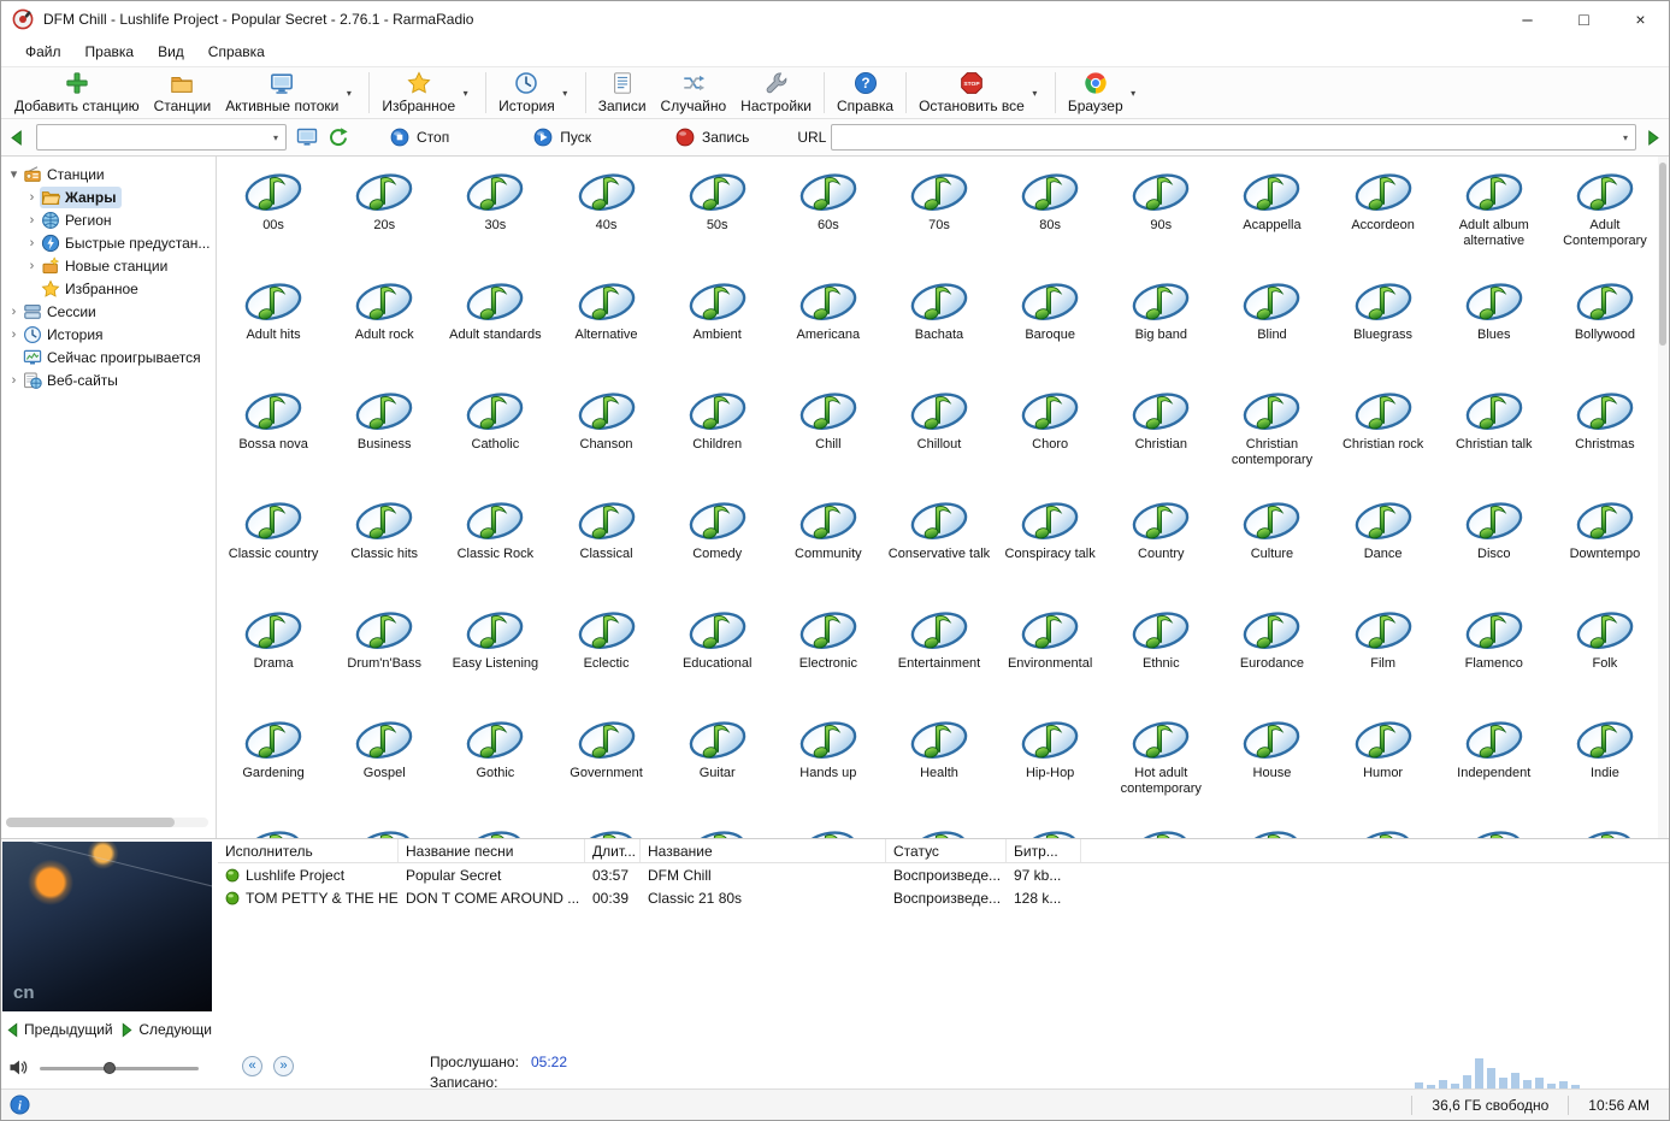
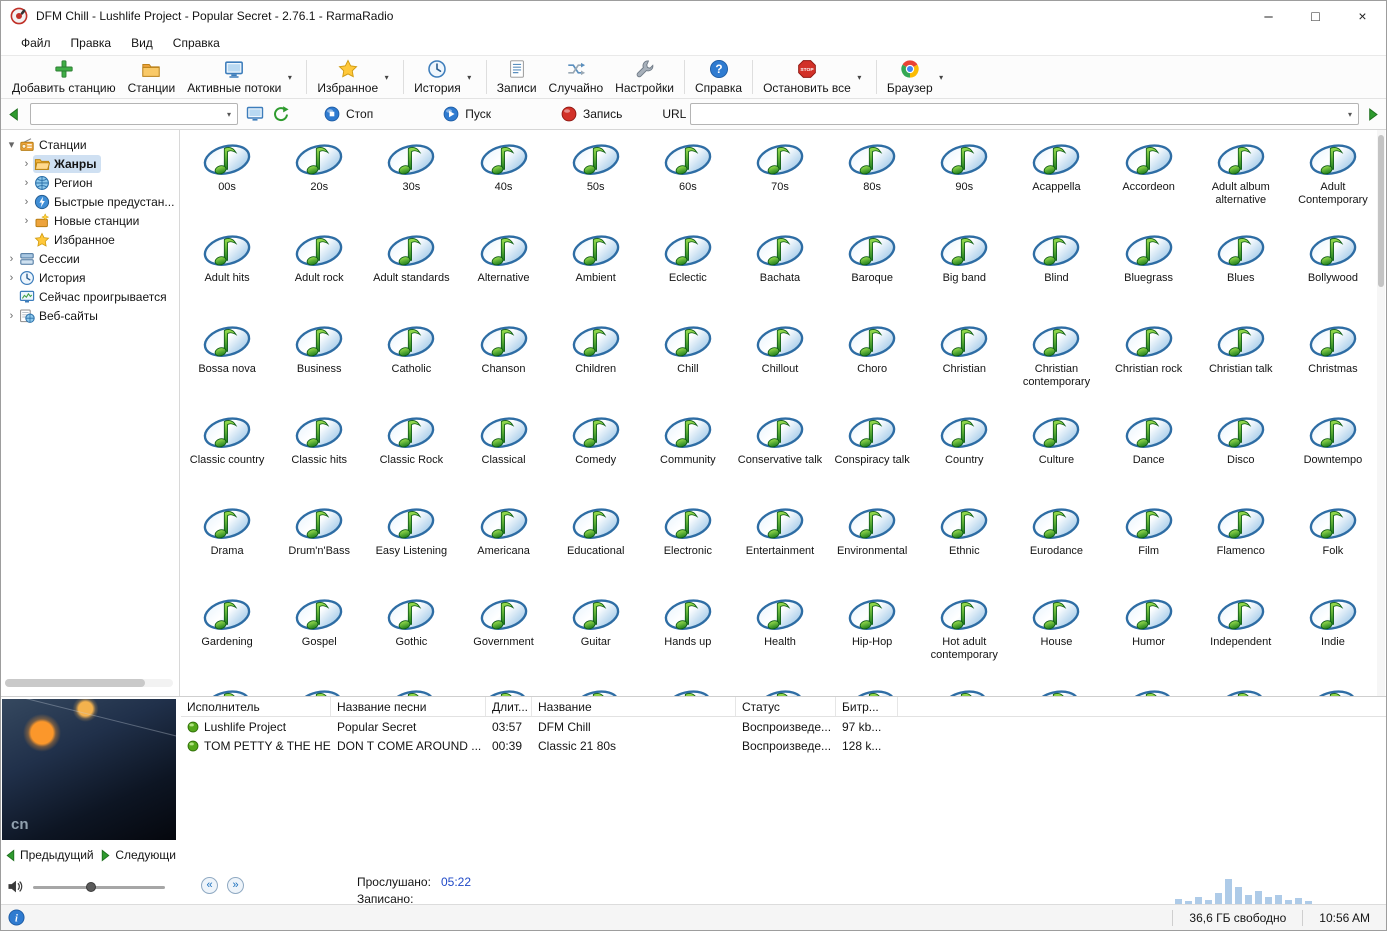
  DFM Chill - Lushlife Project - Popular Secret - 2.76.1 - RarmaRadio
  –
  □
  ×
  Файл
  Правка
  Вид
  Справка
  Добавить станцию
  Станции
  Активные потоки
  ▾
  Избранное
  ▾
  История
  ▾
  Записи
  Случайно
  Настройки
  ?
  Справка
  Остановить все
  ▾
  Браузер
  ▾
  ▾
  Стоп
  Пуск
  Запись
  URL
  ▾
  ▾
  Станции
  ›
  Жанры
  ›
  Регион
  ›
  Быстрые предустан...
  ›
  Новые станции
  Избранное
  ›
  Сессии
  ›
  История
  Сейчас проигрывается
  ›
  Веб-сайты
  00s
  20s
  30s
  40s
  50s
  60s
  70s
  80s
  90s
  Acappella
  Accordeon
  Adult album alternative
  Adult Contemporary
  Adult hits
  Adult rock
  Adult standards
  Alternative
  Ambient
- Americana
+ Eclectic
  Bachata
  Baroque
  Big band
  Blind
  Bluegrass
  Blues
  Bollywood
  Bossa nova
  Business
  Catholic
  Chanson
  Children
  Chill
  Chillout
  Choro
  Christian
  Christian contemporary
  Christian rock
  Christian talk
  Christmas
  Classic country
  Classic hits
  Classic Rock
  Classical
  Comedy
  Community
  Conservative talk
  Conspiracy talk
  Country
  Culture
  Dance
  Disco
  Downtempo
  Drama
  Drum'n'Bass
  Easy Listening
- Eclectic
+ Americana
  Educational
  Electronic
  Entertainment
  Environmental
  Ethnic
  Eurodance
  Film
  Flamenco
  Folk
  Gardening
  Gospel
  Gothic
  Government
  Guitar
  Hands up
  Health
  Hip-Hop
  Hot adult contemporary
  House
  Humor
  Independent
  Indie
  cn
  Предыдущий
  Следующи
  «
  »
  Прослушано:
  05:22
  Записано:
  Исполнитель
  Название песни
  Длит...
  Название
  Статус
  Битр...
  Lushlife Project
  Popular Secret
  03:57
  DFM Chill
  Воспроизведе...
  97 kb...
  TOM PETTY & THE HE
  DON T COME AROUND ...
  00:39
  Classic 21 80s
  Воспроизведе...
  128 k...
  i
  36,6 ГБ свободно
  10:56 AM
